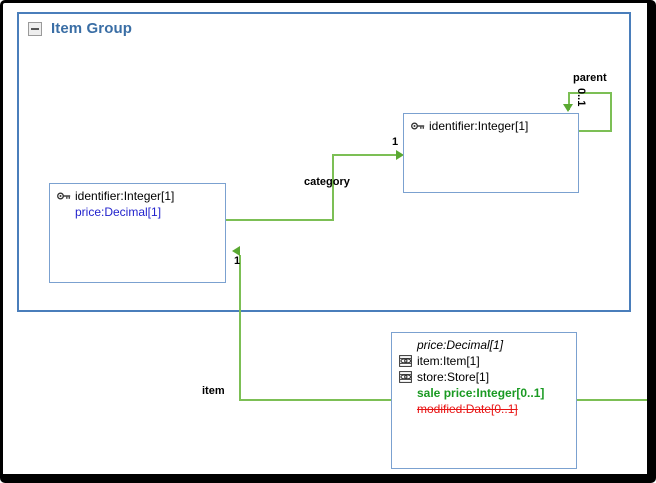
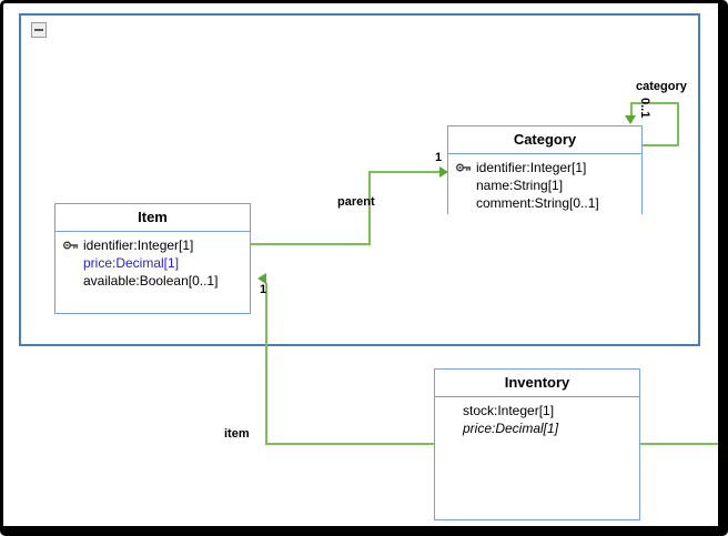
- Item Group
- category
+ parent
  1
- parent
+ category
  item
  1
+ Item
  identifier:Integer[1]
  price:Decimal[1]
+ available:Boolean[0..1]
+ Category
  identifier:Integer[1]
+ name:String[1]
+ comment:String[0..1]
+ Inventory
+ stock:Integer[1]
  price:Decimal[1]
- item:Item[1]
- store:Store[1]
- sale price:Integer[0..1]
- modified:Date[0..1]
